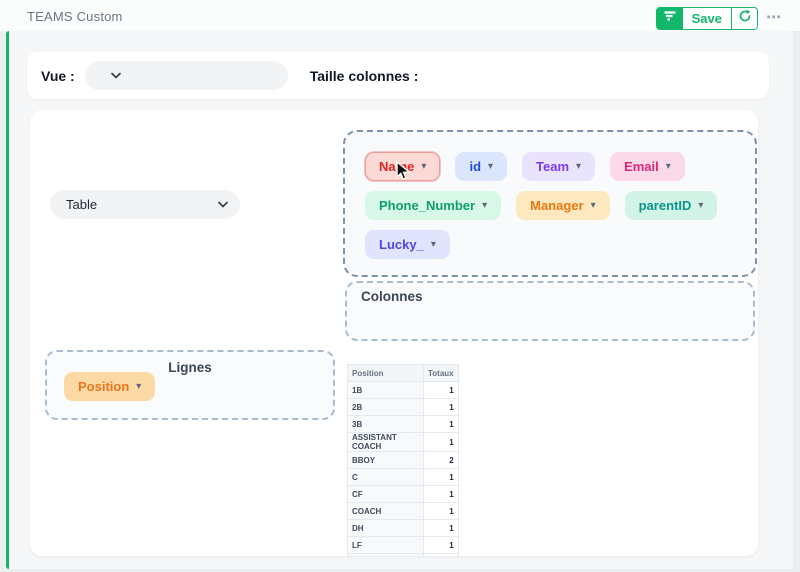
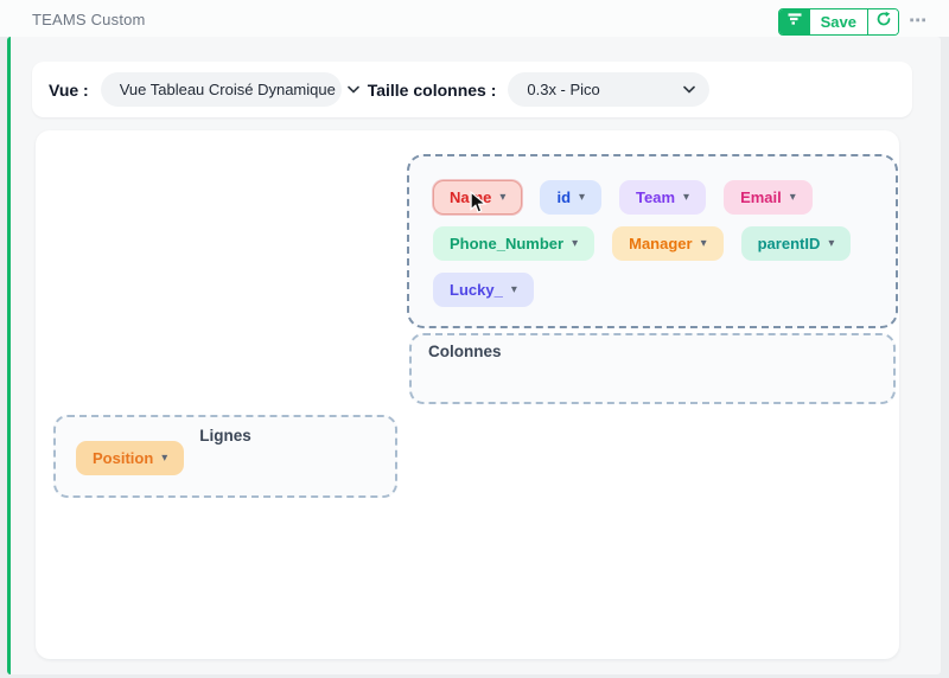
  TEAMS Custom
  Save
  ⋯
  Vue :
+ Vue Tableau Croisé Dynamique
  Taille colonnes :
+ 0.3x - Pico
  Nae
  ▾
  id
  ▾
  Team
  ▾
  Email
  ▾
  Phone_Number
  ▾
  Manager
  ▾
  parentID
  ▾
  Lucky_
  ▾
- Table
  Colonnes
  Lignes
  Position
  ▾
- Position	Totaux
- 1B	1
- 2B	1
- 3B	1
- ASSISTANT COACH	1
- BBOY	2
- C	1
- CF	1
- COACH	1
- DH	1
- LF	1
